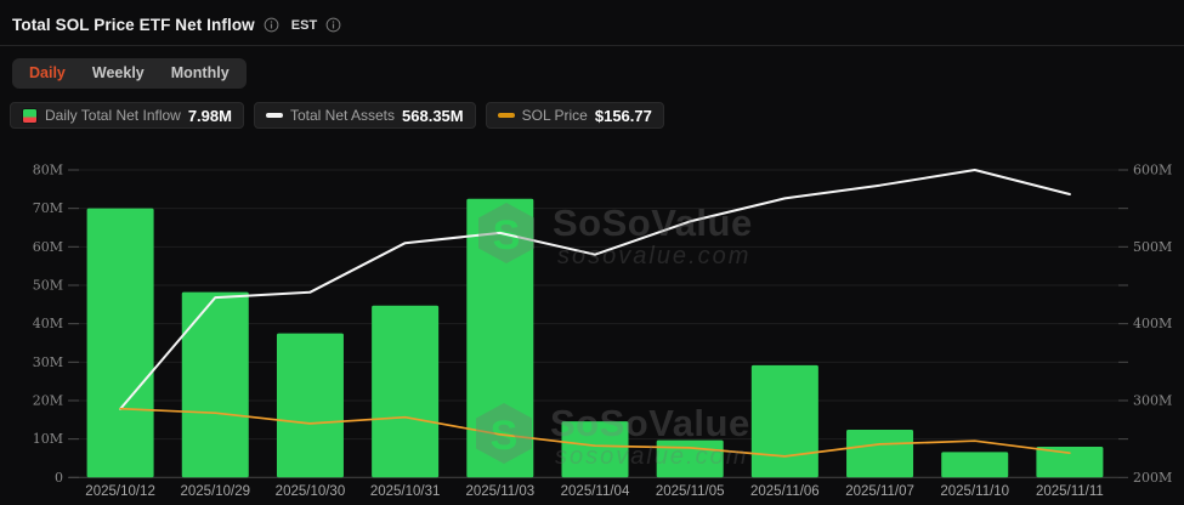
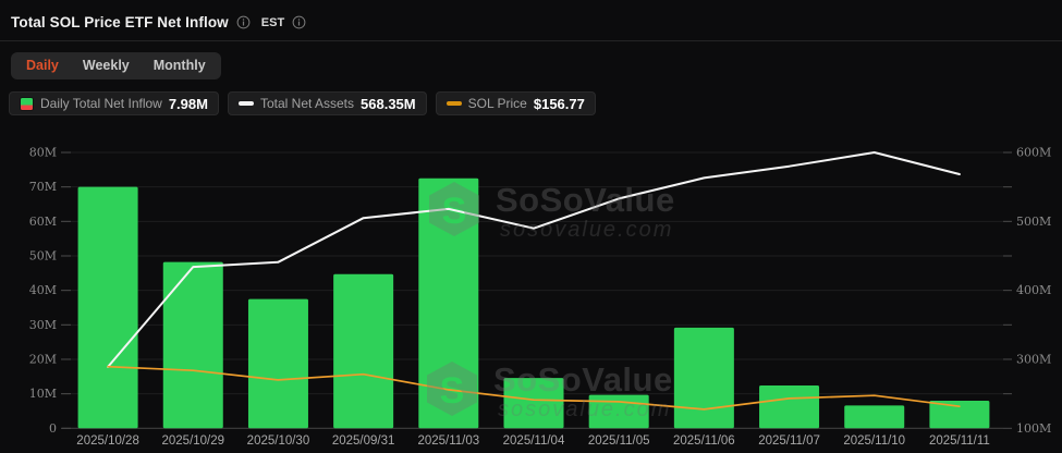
  Total SOL Price ETF Net Inflow
  EST
  Daily
  Weekly
  Monthly
  Daily Total Net Inflow
  7.98M
  Total Net Assets
  568.35M
  SOL Price
  $156.77
  0
- 200M
+ 100M
  10M
  20M
  300M
  30M
  40M
  400M
  50M
  60M
  500M
  70M
  80M
  600M
- 2025/10/12
+ 2025/10/28
  2025/10/29
  2025/10/30
- 2025/10/31
+ 2025/09/31
  2025/11/03
  2025/11/04
  2025/11/05
  2025/11/06
  2025/11/07
  2025/11/10
  2025/11/11
  SoSoValue
  sosovalue.com
  SoSoValue
  sosovalue.com
